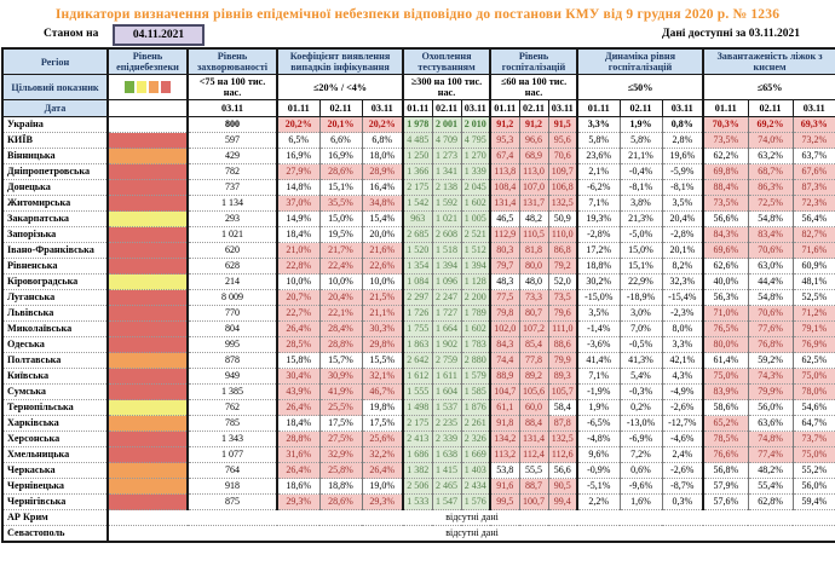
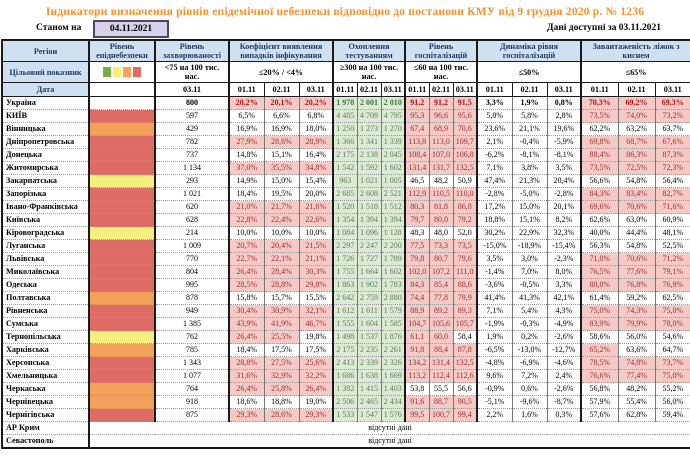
  Індикатори визначення рівнів епідемічної небезпеки відповідно до постанови КМУ від 9 грудня 2020 р. № 1236
  Станом на
  04.11.2021
  Дані доступні за 03.11.2021
  Регіон	Рівень епіднебезпеки	Рівень захворюваності	Коефіцієнт виявлення випадків інфікування	Охоплення тестуванням	Рівень госпіталізацій	Динаміка рівня госпіталізацій	Завантаженість ліжок з киснем
  Цільовий показник		<75 на 100 тис. нас.	≤20% / <4%	≥300 на 100 тис. нас.	≤60 на 100 тис. нас.	≤50%	≤65%
  Дата		03.11	01.11	02.11	03.11	01.11	02.11	03.11	01.11	02.11	03.11	01.11	02.11	03.11	01.11	02.11	03.11
  Україна		800	20,2%	20,1%	20,2%	1 978	2 001	2 010	91,2	91,2	91,5	3,3%	1,9%	0,8%	70,3%	69,2%	69,3%
  КИЇВ		597	6,5%	6,6%	6,8%	4 485	4 709	4 795	95,3	96,6	95,6	5,8%	5,8%	2,8%	73,5%	74,0%	73,2%
  Вінницька		429	16,9%	16,9%	18,0%	1 250	1 273	1 270	67,4	68,9	70,6	23,6%	21,1%	19,6%	62,2%	63,2%	63,7%
  Дніпропетровська		782	27,9%	28,6%	28,9%	1 366	1 341	1 339	113,8	113,0	109,7	2,1%	-0,4%	-5,9%	69,8%	68,7%	67,6%
  Донецька		737	14,8%	15,1%	16,4%	2 175	2 138	2 045	108,4	107,0	106,8	-6,2%	-8,1%	-8,1%	88,4%	86,3%	87,3%
  Житомирська		1 134	37,0%	35,5%	34,8%	1 542	1 592	1 602	131,4	131,7	132,5	7,1%	3,8%	3,5%	73,5%	72,5%	72,3%
- Закарпатська		293	14,9%	15,0%	15,4%	963	1 021	1 005	46,5	48,2	50,9	19,3%	21,3%	20,4%	56,6%	54,8%	56,4%
+ Закарпатська		293	14,9%	15,0%	15,4%	963	1 021	1 005	46,5	48,2	50,9	47,4%	21,3%	20,4%	56,6%	54,8%	56,4%
  Запорізька		1 021	18,4%	19,5%	20,0%	2 685	2 608	2 521	112,9	110,5	110,0	-2,8%	-5,0%	-2,8%	84,3%	83,4%	82,7%
  Івано-Франківська		620	21,0%	21,7%	21,6%	1 520	1 518	1 512	80,3	81,8	86,8	17,2%	15,0%	20,1%	69,6%	70,6%	71,6%
- Рівненська		628	22,8%	22,4%	22,6%	1 354	1 394	1 394	79,7	80,0	79,2	18,8%	15,1%	8,2%	62,6%	63,0%	60,9%
+ Київська		628	22,8%	22,4%	22,6%	1 354	1 394	1 394	79,7	80,0	79,2	18,8%	15,1%	8,2%	62,6%	63,0%	60,9%
  Кіровоградська		214	10,0%	10,0%	10,0%	1 084	1 096	1 128	48,3	48,0	52,0	30,2%	22,9%	32,3%	40,0%	44,4%	48,1%
- Луганська		8 009	20,7%	20,4%	21,5%	2 297	2 247	2 200	77,5	73,3	73,5	-15,0%	-18,9%	-15,4%	56,3%	54,8%	52,5%
+ Луганська		1 009	20,7%	20,4%	21,5%	2 297	2 247	2 200	77,5	73,3	73,5	-15,0%	-18,9%	-15,4%	56,3%	54,8%	52,5%
  Львівська		770	22,7%	22,1%	21,1%	1 726	1 727	1 789	79,8	80,7	79,6	3,5%	3,0%	-2,3%	71,0%	70,6%	71,2%
  Миколаївська		804	26,4%	28,4%	30,3%	1 755	1 664	1 602	102,0	107,2	111,0	-1,4%	7,0%	8,0%	76,5%	77,6%	79,1%
  Одеська		995	28,5%	28,8%	29,8%	1 863	1 902	1 783	84,3	85,4	88,6	-3,6%	-0,5%	3,3%	80,0%	76,8%	76,9%
  Полтавська		878	15,8%	15,7%	15,5%	2 642	2 759	2 880	74,4	77,8	79,9	41,4%	41,3%	42,1%	61,4%	59,2%	62,5%
- Київська		949	30,4%	30,9%	32,1%	1 612	1 611	1 579	88,9	89,2	89,3	7,1%	5,4%	4,3%	75,0%	74,3%	75,0%
+ Рівненська		949	30,4%	30,9%	32,1%	1 612	1 611	1 579	88,9	89,2	89,3	7,1%	5,4%	4,3%	75,0%	74,3%	75,0%
  Сумська		1 385	43,9%	41,9%	46,7%	1 555	1 604	1 585	104,7	105,6	105,7	-1,9%	-0,3%	-4,9%	83,9%	79,9%	78,0%
  Тернопільська		762	26,4%	25,5%	19,8%	1 498	1 537	1 876	61,1	60,0	58,4	1,9%	0,2%	-2,6%	58,6%	56,0%	54,6%
  Харківська		785	18,4%	17,5%	17,5%	2 175	2 235	2 261	91,8	88,4	87,8	-6,5%	-13,0%	-12,7%	65,2%	63,6%	64,7%
  Херсонська		1 343	28,8%	27,5%	25,6%	2 413	2 339	2 326	134,2	131,4	132,5	-4,8%	-6,9%	-4,6%	78,5%	74,8%	73,7%
  Хмельницька		1 077	31,6%	32,9%	32,2%	1 686	1 638	1 669	113,2	112,4	112,6	9,6%	7,2%	2,4%	76,6%	77,4%	75,0%
  Черкаська		764	26,4%	25,8%	26,4%	1 382	1 415	1 403	53,8	55,5	56,6	-0,9%	0,6%	-2,6%	56,8%	48,2%	55,2%
  Чернівецька		918	18,6%	18,8%	19,0%	2 506	2 465	2 434	91,6	88,7	90,5	-5,1%	-9,6%	-8,7%	57,9%	55,4%	56,0%
  Чернігівська		875	29,3%	28,6%	29,3%	1 533	1 547	1 576	99,5	100,7	99,4	2,2%	1,6%	0,3%	57,6%	62,8%	59,4%
  АР Крим	відсутні дані
  Севастополь	відсутні дані
